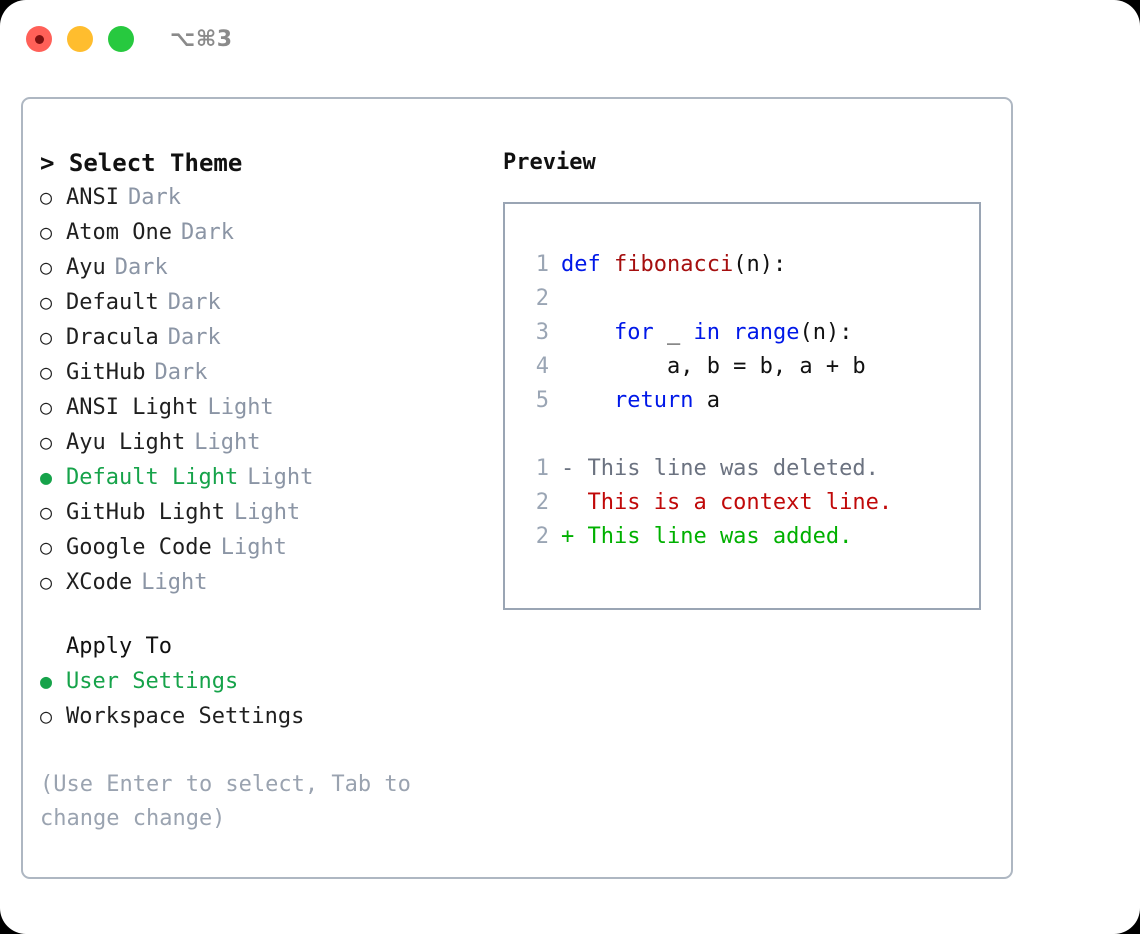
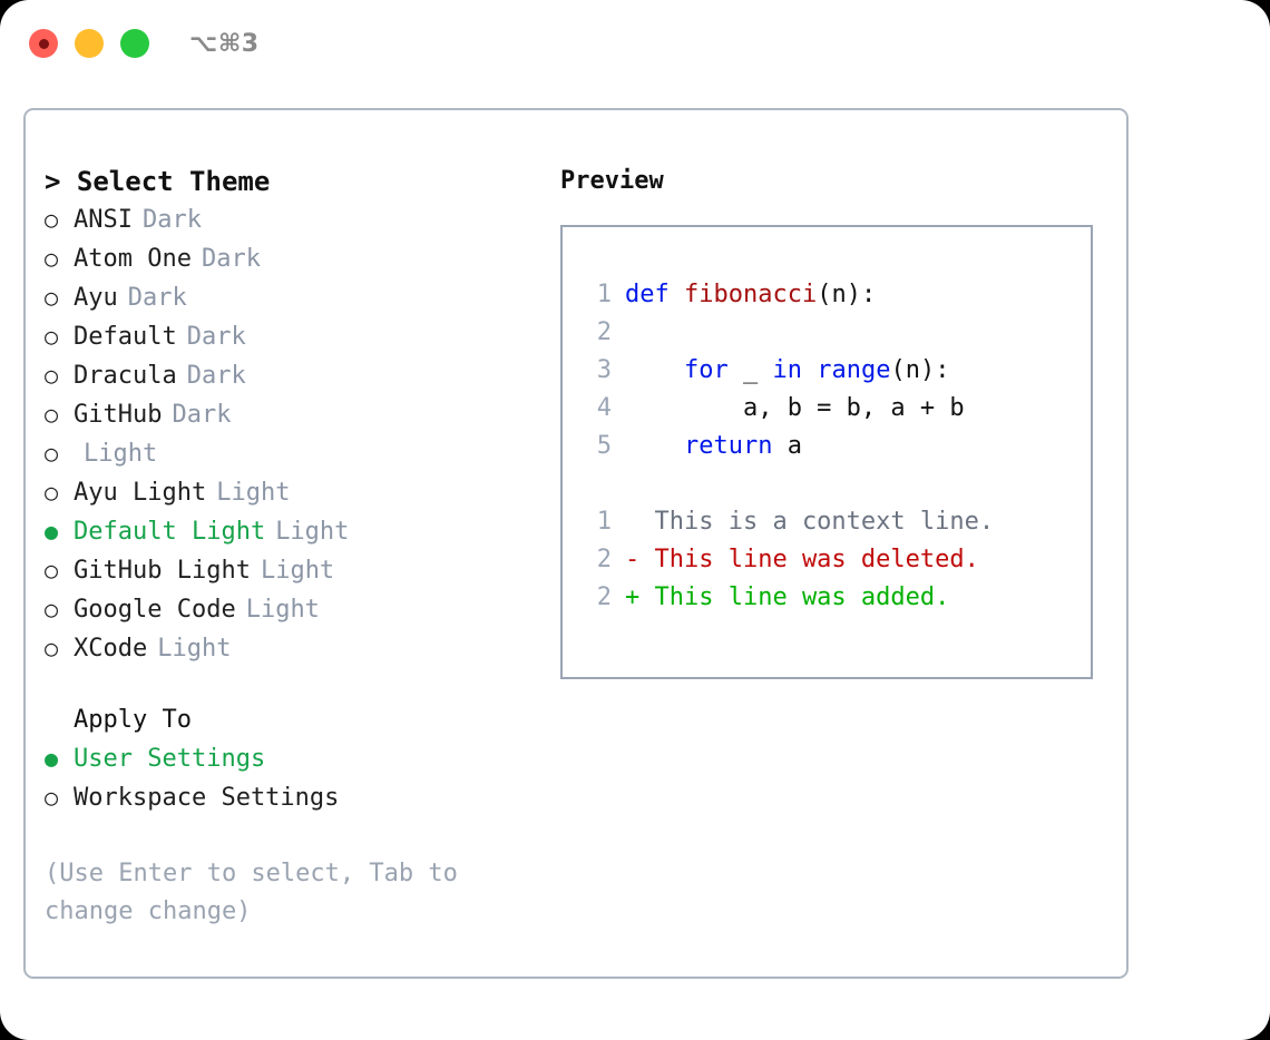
  ⌥⌘3
  > Select Theme
  ○
  ANSI
  Dark
  ○
  Atom One
  Dark
  ○
  Ayu
  Dark
  ○
  Default
  Dark
  ○
  Dracula
  Dark
  ○
  GitHub
  Dark
  ○
- ANSI Light
  Light
  ○
  Ayu Light
  Light
  ●
  Default Light
  Light
  ○
  GitHub Light
  Light
  ○
  Google Code
  Light
  ○
  XCode
  Light
  Apply To
  ●
  User Settings
  ○
  Workspace Settings
  (Use Enter to select, Tab to change change)
  Preview
  1
  def fibonacci(n):
  2
  3
  for _ in range(n):
  4
  a, b = b, a + b
  5
  return a
  1
- - This line was deleted.
+ This is a context line.
  2
- This is a context line.
+ - This line was deleted.
  2
  + This line was added.
